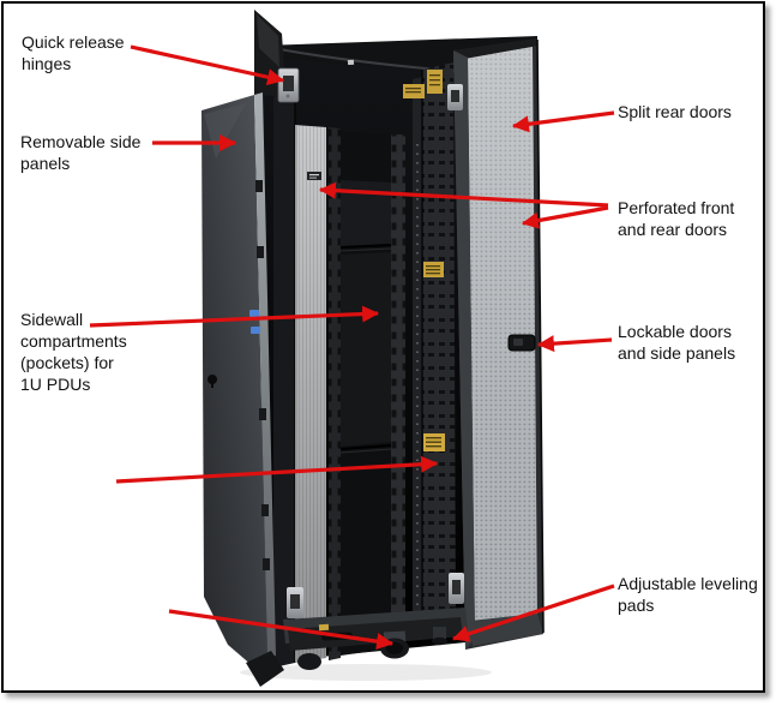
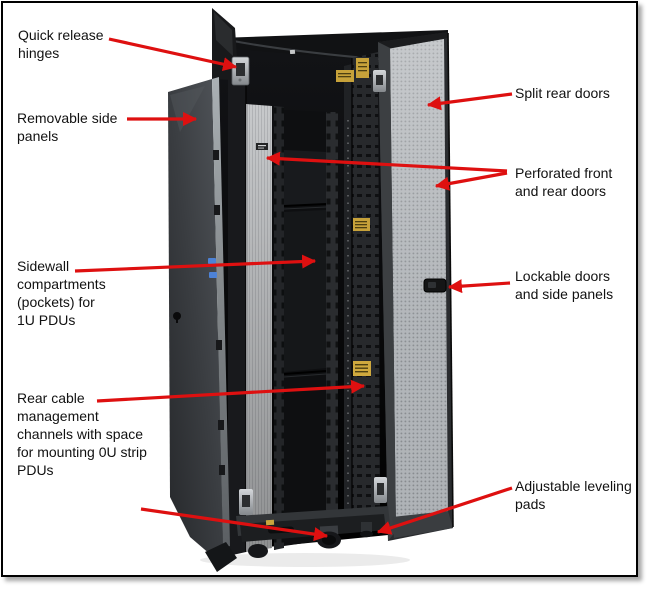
  Quick release
  hinges
  Removable side
  panels
  Sidewall
  compartments
  (pockets) for
  1U PDUs
+ Rear cable
+ management
+ channels with space
+ for mounting 0U strip
+ PDUs
  Split rear doors
  Perforated front
  and rear doors
  Lockable doors
  and side panels
  Adjustable leveling
  pads
